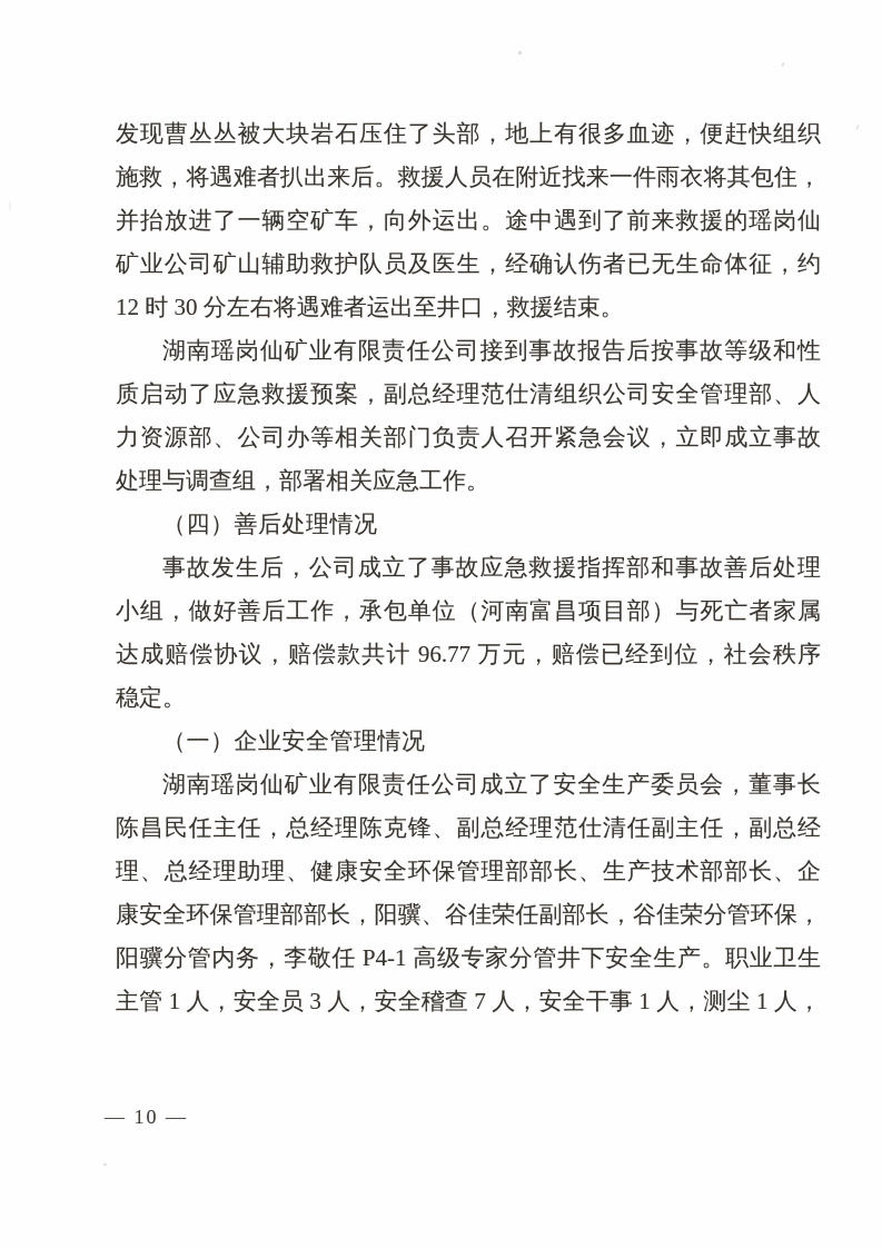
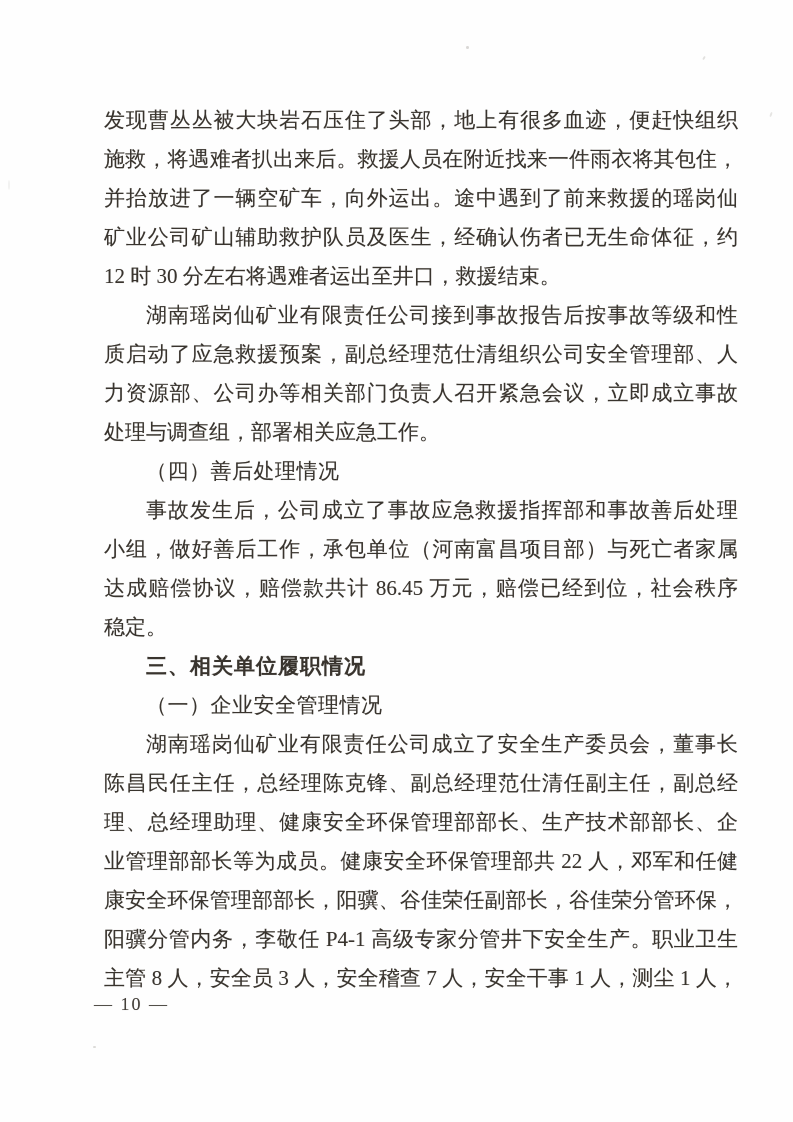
  发现曹丛丛被大块岩石压住了头部，地上有很多血迹，便赶快组织
  施救，将遇难者扒出来后。救援人员在附近找来一件雨衣将其包住，
  并抬放进了一辆空矿车，向外运出。途中遇到了前来救援的瑶岗仙
  矿业公司矿山辅助救护队员及医生，经确认伤者已无生命体征，约
  12 时 30 分左右将遇难者运出至井口，救援结束。
  湖南瑶岗仙矿业有限责任公司接到事故报告后按事故等级和性
  质启动了应急救援预案，副总经理范仕清组织公司安全管理部、人
  力资源部、公司办等相关部门负责人召开紧急会议，立即成立事故
  处理与调查组，部署相关应急工作。
  （四）善后处理情况
  事故发生后，公司成立了事故应急救援指挥部和事故善后处理
  小组，做好善后工作，承包单位（河南富昌项目部）与死亡者家属
- 达成赔偿协议，赔偿款共计 96.77 万元，赔偿已经到位，社会秩序
+ 达成赔偿协议，赔偿款共计 86.45 万元，赔偿已经到位，社会秩序
  稳定。
+ 三、相关单位履职情况
  （一）企业安全管理情况
  湖南瑶岗仙矿业有限责任公司成立了安全生产委员会，董事长
  陈昌民任主任，总经理陈克锋、副总经理范仕清任副主任，副总经
  理、总经理助理、健康安全环保管理部部长、生产技术部部长、企
+ 业管理部部长等为成员。健康安全环保管理部共 22 人，邓军和任健
  康安全环保管理部部长，阳骥、谷佳荣任副部长，谷佳荣分管环保，
  阳骥分管内务，李敬任 P4-1 高级专家分管井下安全生产。职业卫生
- 主管 1 人，安全员 3 人，安全稽查 7 人，安全干事 1 人，测尘 1 人，
+ 主管 8 人，安全员 3 人，安全稽查 7 人，安全干事 1 人，测尘 1 人，
  — 10 —
